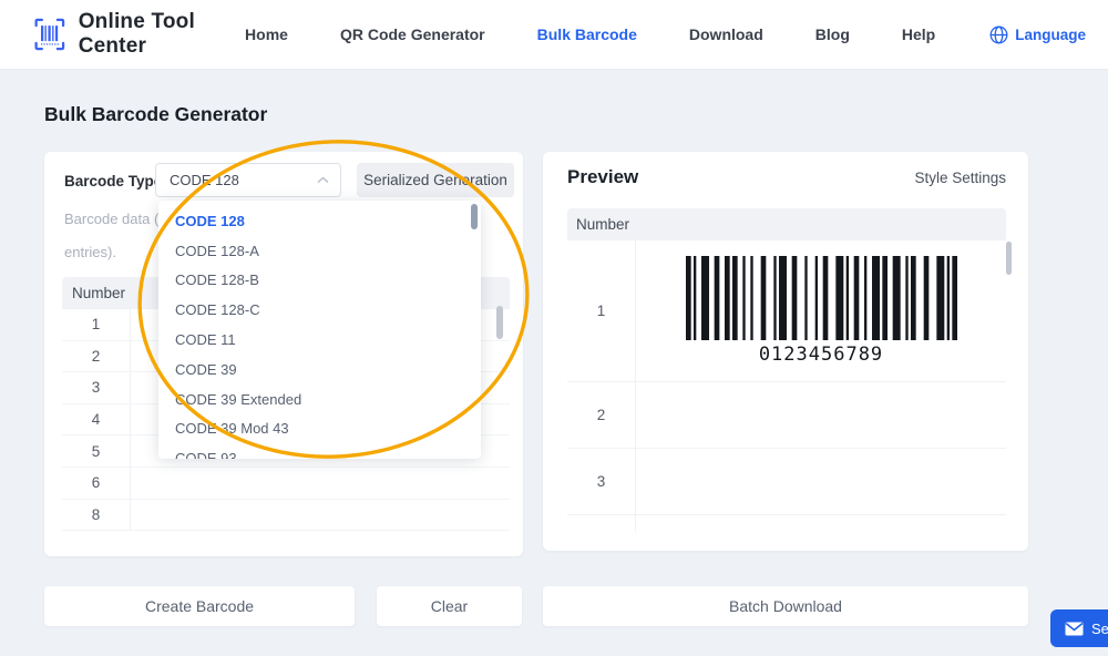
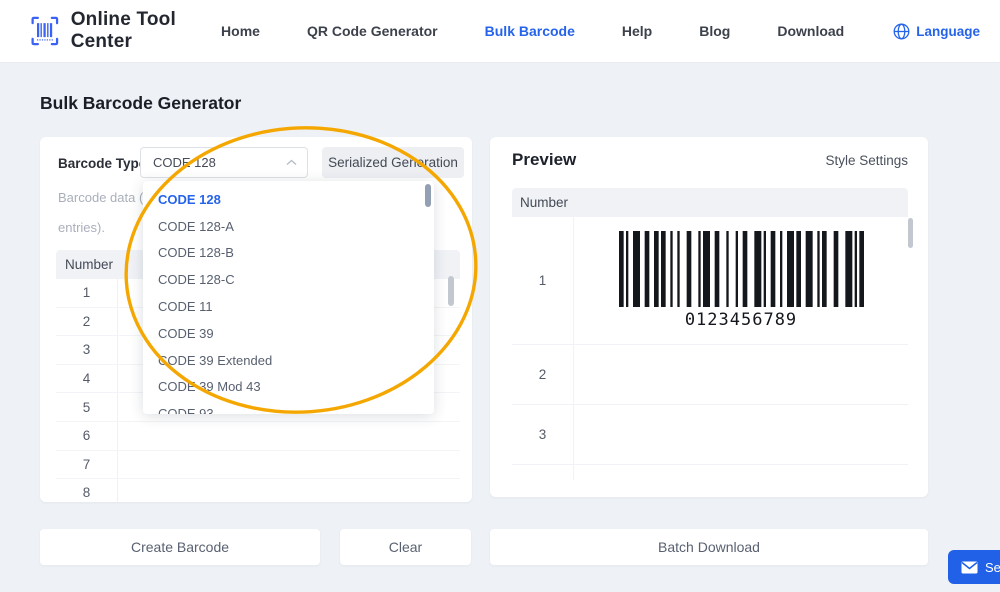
  Online Tool Center
  Home
  QR Code Generator
  Bulk Barcode
- Download
+ Help
  Blog
- Help
+ Download
  Language
  Bulk Barcode Generator
  Barcode Typ
  CODE 128
  Serialized Genration
  Barcode data (
  entries).
  Number
  1
  2
  3
  4
  5
  6
+ 7
  8
  CODE 128
  CODE 128-A
  CODE 128-B
  CODE 128-C
  CODE 11
  CODE 39
  ODE 39 Extended
  CODE 39 Mod 43
  CODE 93
  Preview
  Style Settings
  Number
  1
  0123456789
  2
  3
  Create Barcode
  Clear
  Batch Download
